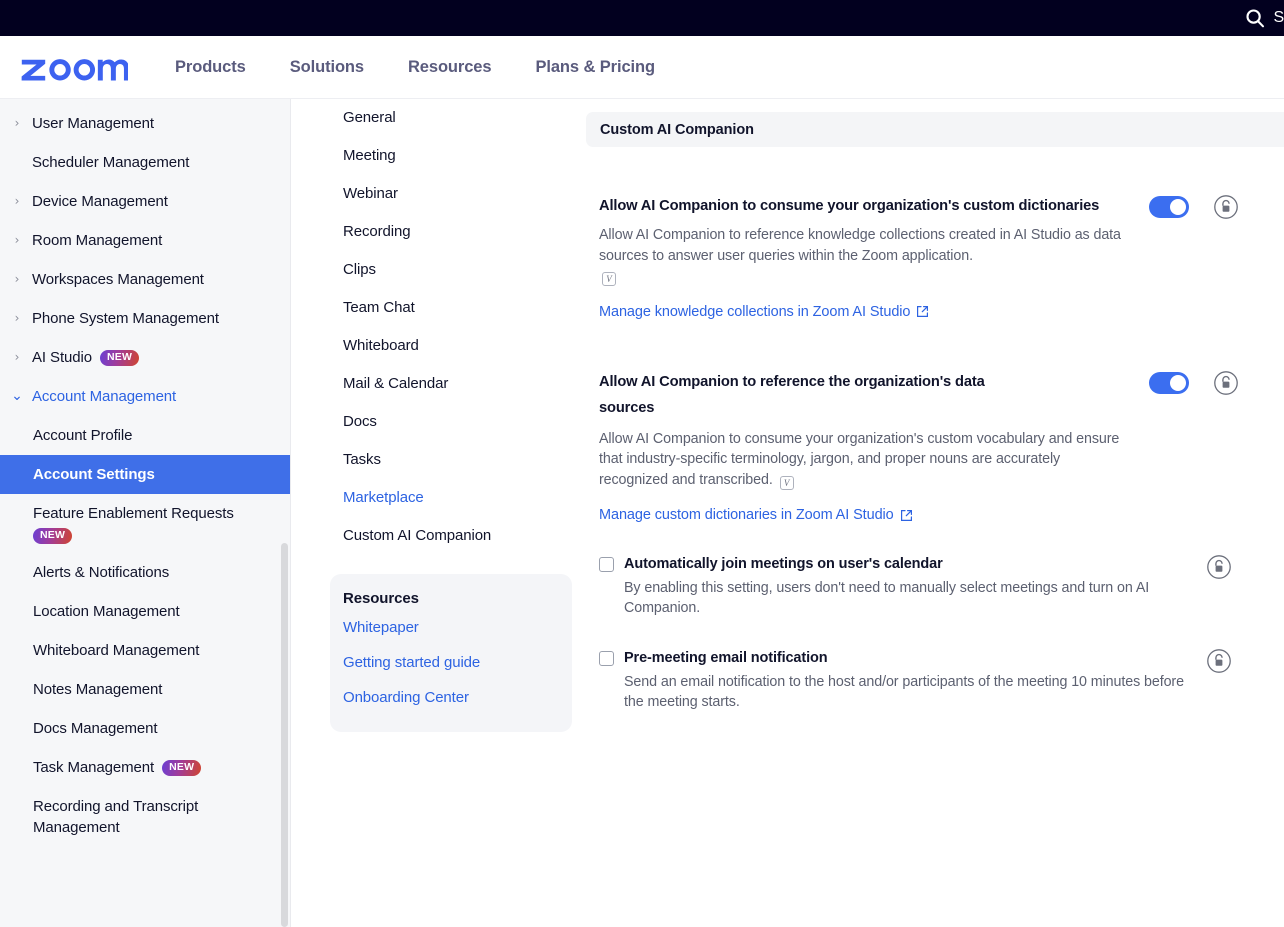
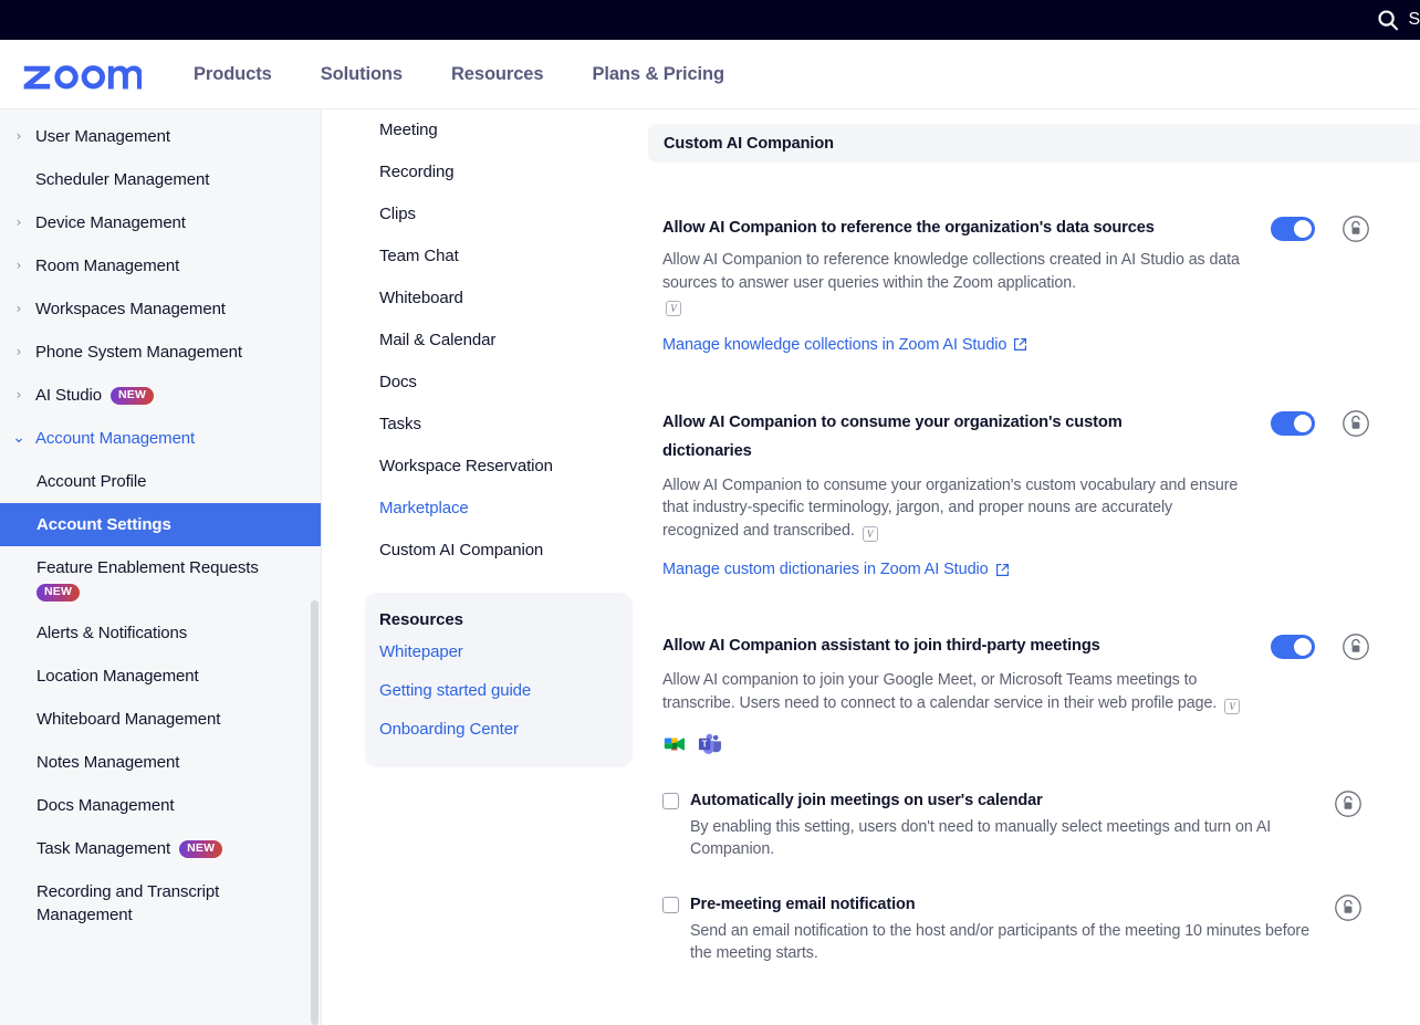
  Products
  Solutions
  Resources
  Plans & Pricing
  ›
  User Management
  Scheduler Management
  ›
  Device Management
  ›
  Room Management
  ›
  Workspaces Management
  ›
  Phone System Management
  ›
  AI Studio NEW
  ⌄
  Account Management
  Account Profile
  Account Settings
  Feature Enablement Requests
  NEW
  Alerts & Notifications
  Location Management
  Whiteboard Management
  Notes Management
  Docs Management
  Task Management NEW
  Recording and Transcript Management
- General
  Meeting
- Webinar
  Recording
  Clips
  Team Chat
  Whiteboard
  Mail & Calendar
  Docs
  Tasks
+ Workspace Reservation
  Marketplace
  Custom AI Companion
  Resources
  Whitepaper
  Getting started guide
  Onboarding Center
  Custom AI Companion
- Allow AI Companion to consume your organization's custom dictionaries
+ Allow AI Companion to reference the organization's data sources
  Allow AI Companion to reference knowledge collections created in AI Studio as data sources to answer user queries within the Zoom application.
  V
  Manage knowledge collections in Zoom AI Studio
- Allow AI Companion to reference the organization's data sources
+ Allow AI Companion to consume your organization's custom dictionaries
  Allow AI Companion to consume your organization's custom vocabulary and ensure that industry-specific terminology, jargon, and proper nouns are accurately recognized and transcribed. V
  Manage custom dictionaries in Zoom AI Studio
+ Allow AI Companion assistant to join third-party meetings
+ Allow AI companion to join your Google Meet, or Microsoft Teams meetings to transcribe. Users need to connect to a calendar service in their web profile page. V
+ T
  Automatically join meetings on user's calendar
  By enabling this setting, users don't need to manually select meetings and turn on AI Companion.
  Pre-meeting email notification
  Send an email notification to the host and/or participants of the meeting 10 minutes before the meeting starts.
